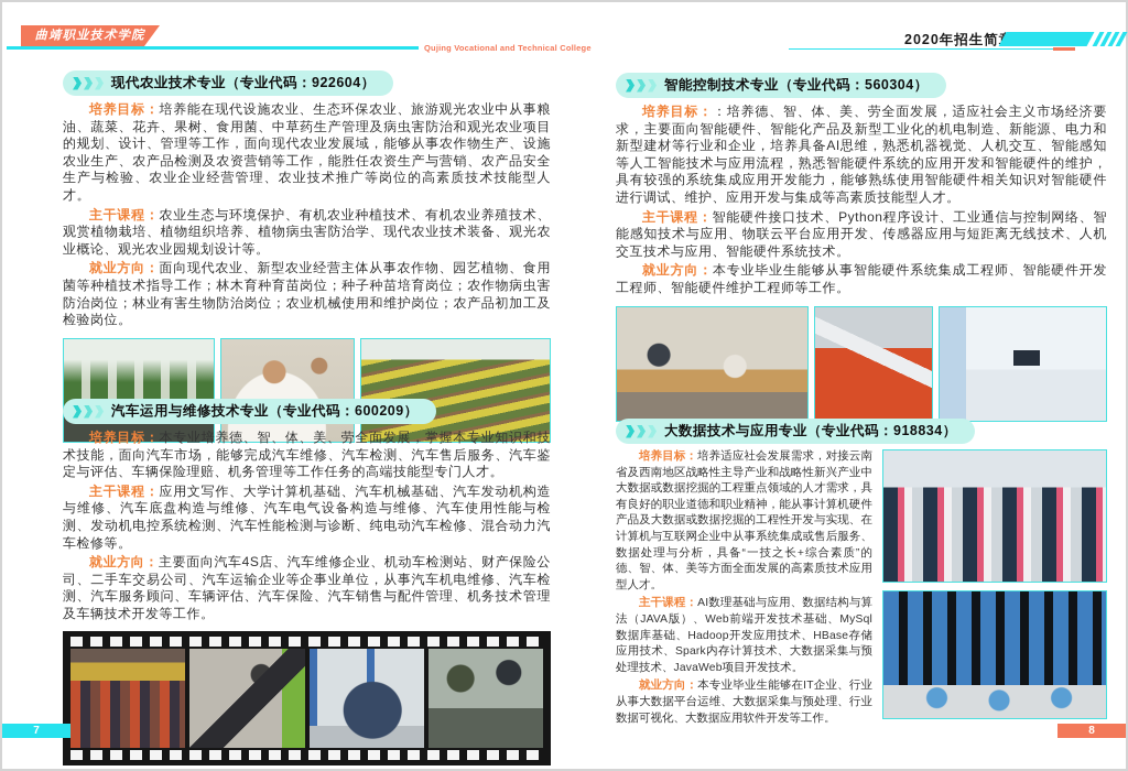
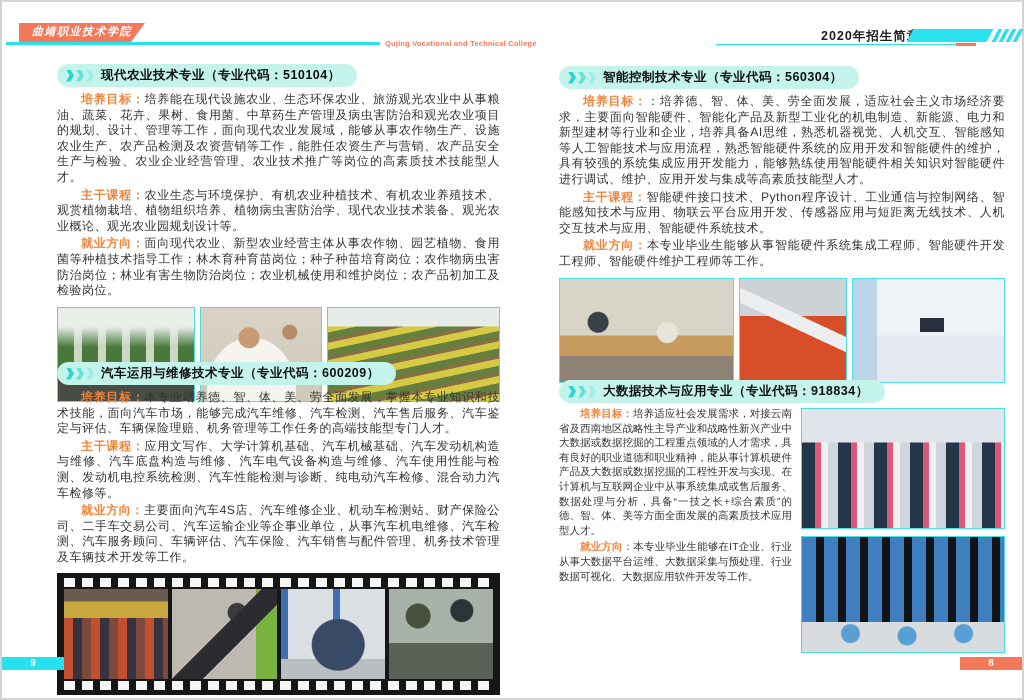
  曲靖职业技术学院
  Qujing Vocational and Technical College
  2020年招生简
- 现代农业技术专业（专业代码：922604）
+ 现代农业技术专业（专业代码：510104）
  培养目标：培养能在现代设施农业、生态环保农业、旅游观光农业中从事粮油、蔬菜、花卉、果树、食用菌、中草药生产管理及病虫害防治和观光农业项目的规划、设计、管理等工作，面向现代农业发展域，能够从事农作物生产、设施农业生产、农产品检测及农资营销等工作，能胜任农资生产与营销、农产品安全生产与检验、农业企业经营管理、农业技术推广等岗位的高素质技术技能型人才。
  主干课程：农业生态与环境保护、有机农业种植技术、有机农业养殖技术、观赏植物栽培、植物组织培养、植物病虫害防治学、现代农业技术装备、观光农业概论、观光农业园规划设计等。
  就业方向：面向现代农业、新型农业经营主体从事农作物、园艺植物、食用菌等种植技术指导工作；林木育种育苗岗位；种子种苗培育岗位；农作物病虫害防治岗位；林业有害生物防治岗位；农业机械使用和维护岗位；农产品初加工及检验岗位。
  汽车运用与维修技术专业（专业代码：600209）
  培养目标：本专业培养德、智、体、美、劳全面发展，掌握本专业知识和技术技能，面向汽车市场，能够完成汽车维修、汽车检测、汽车售后服务、汽车鉴定与评估、车辆保险理赔、机务管理等工作任务的高端技能型专门人才。
  主干课程：应用文写作、大学计算机基础、汽车机械基础、汽车发动机构造与维修、汽车底盘构造与维修、汽车电气设备构造与维修、汽车使用性能与检测、发动机电控系统检测、汽车性能检测与诊断、纯电动汽车检修、混合动力汽车检修等。
  就业方向：主要面向汽车4S店、汽车维修企业、机动车检测站、财产保险公司、二手车交易公司、汽车运输企业等企事业单位，从事汽车机电维修、汽车检测、汽车服务顾问、车辆评估、汽车保险、汽车销售与配件管理、机务技术管理及车辆技术开发等工作。
  智能控制技术专业（专业代码：560304）
  培养目标：：培养德、智、体、美、劳全面发展，适应社会主义市场经济要求，主要面向智能硬件、智能化产品及新型工业化的机电制造、新能源、电力和新型建材等行业和企业，培养具备AI思维，熟悉机器视觉、人机交互、智能感知等人工智能技术与应用流程，熟悉智能硬件系统的应用开发和智能硬件的维护，具有较强的系统集成应用开发能力，能够熟练使用智能硬件相关知识对智能硬件进行调试、维护、应用开发与集成等高素质技能型人才。
  主干课程：智能硬件接口技术、Python程序设计、工业通信与控制网络、智能感知技术与应用、物联云平台应用开发、传感器应用与短距离无线技术、人机交互技术与应用、智能硬件系统技术。
  就业方向：本专业毕业生能够从事智能硬件系统集成工程师、智能硬件开发工程师、智能硬件维护工程师等工作。
  大数据技术与应用专业（专业代码：918834）
  培养目标：培养适应社会发展需求，对接云南省及西南地区战略性主导产业和战略性新兴产业中大数据或数据挖掘的工程重点领域的人才需求，具有良好的职业道德和职业精神，能从事计算机硬件产品及大数据或数据挖掘的工程性开发与实现、在计算机与互联网企业中从事系统集成或售后服务、数据处理与分析，具备“一技之长+综合素质”的德、智、体、美等方面全面发展的高素质技术应用型人才。
- 主干课程：AI数理基础与应用、数据结构与算法（JAVA版）、Web前端开发技术基础、MySql数据库基础、Hadoop开发应用技术、HBase存储应用技术、Spark内存计算技术、大数据采集与预处理技术、JavaWeb项目开发技术。
  就业方向：本专业毕业生能够在IT企业、行业从事大数据平台运维、大数据采集与预处理、行业数据可视化、大数据应用软件开发等工作。
- 7
+ 9
  8
